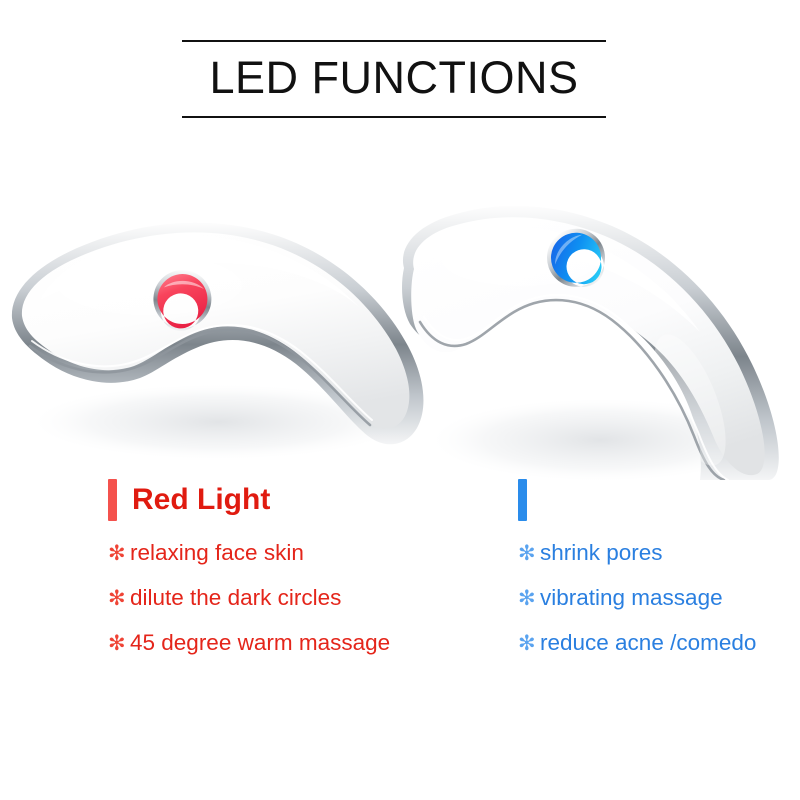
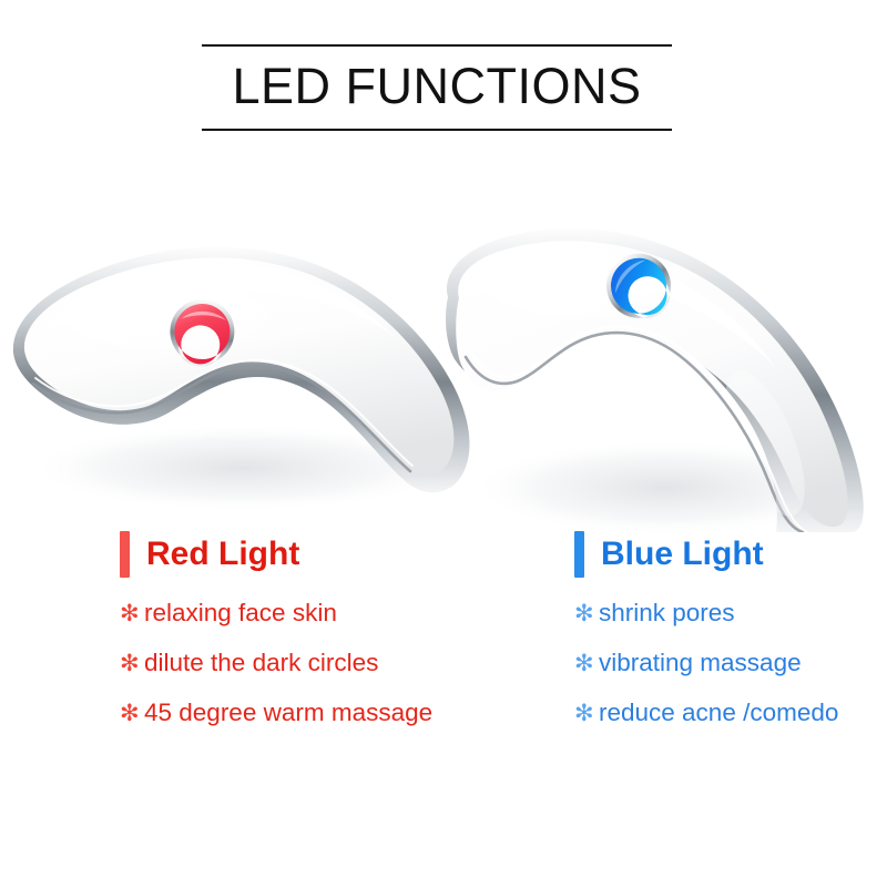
  LED FUNCTIONS
  Red Light
  ✻
  relaxing face skin
  ✻
  dilute the dark circles
  ✻
  45 degree warm massage
+ Blue Light
  ✻
  shrink pores
  ✻
  vibrating massage
  ✻
  reduce acne /comedo
